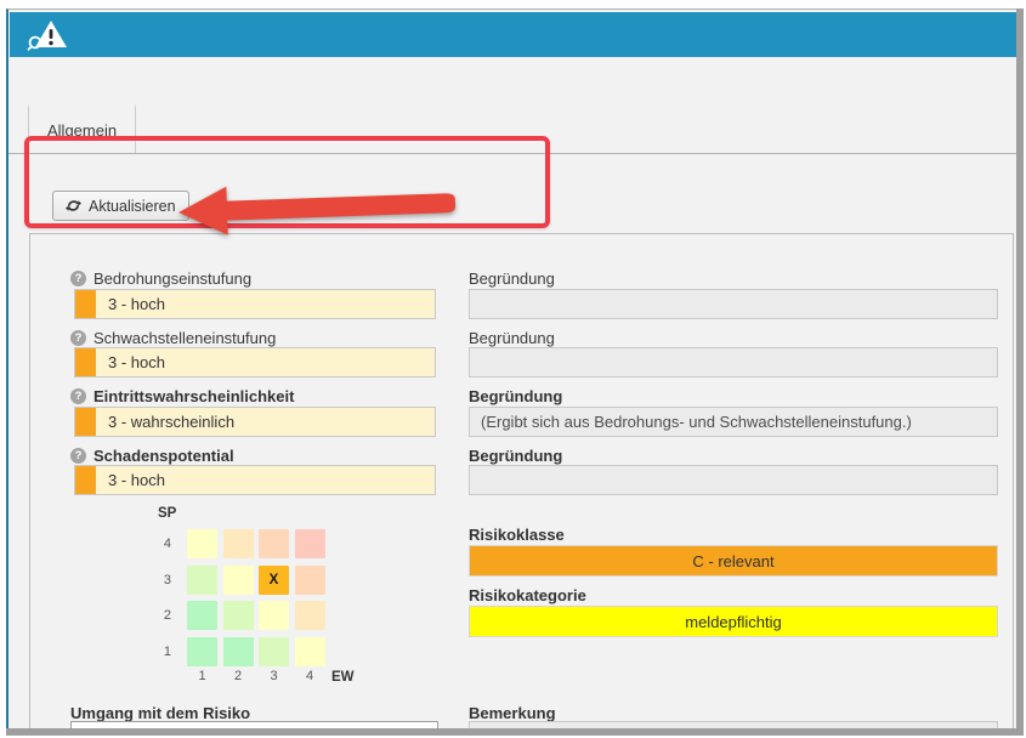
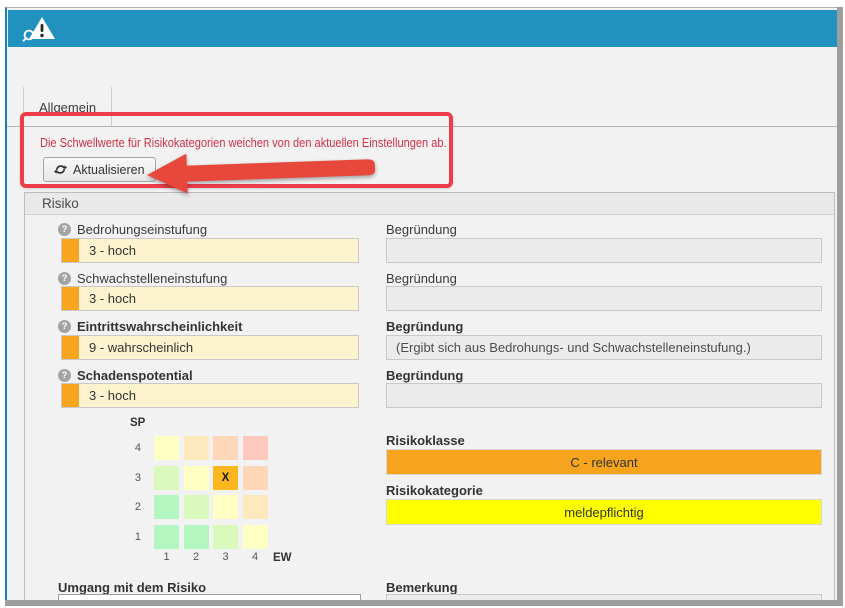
  Allgemein
+ Die Schwellwerte für Risikokategorien weichen von den aktuellen Einstellungen ab.
  Aktualisieren
+ Risiko
  ?
  Bedrohungseinstufung
  3 - hoch
  Begründung
  ?
  Schwachstelleneinstufung
  3 - hoch
  Begründung
  ?
  Eintrittswahrscheinlichkeit
- 3 - wahrscheinlich
+ 9 - wahrscheinlich
  Begründung
  (Ergibt sich aus Bedrohungs- und Schwachstelleneinstufung.)
  ?
  Schadenspotential
  3 - hoch
  Begründung
  SP
  4
  3
  2
  1
  X
  1
  2
  3
  4
  EW
  Risikoklasse
  C - relevant
  Risikokategorie
  meldepflichtig
  Umgang mit dem Risiko
  Bemerkung
